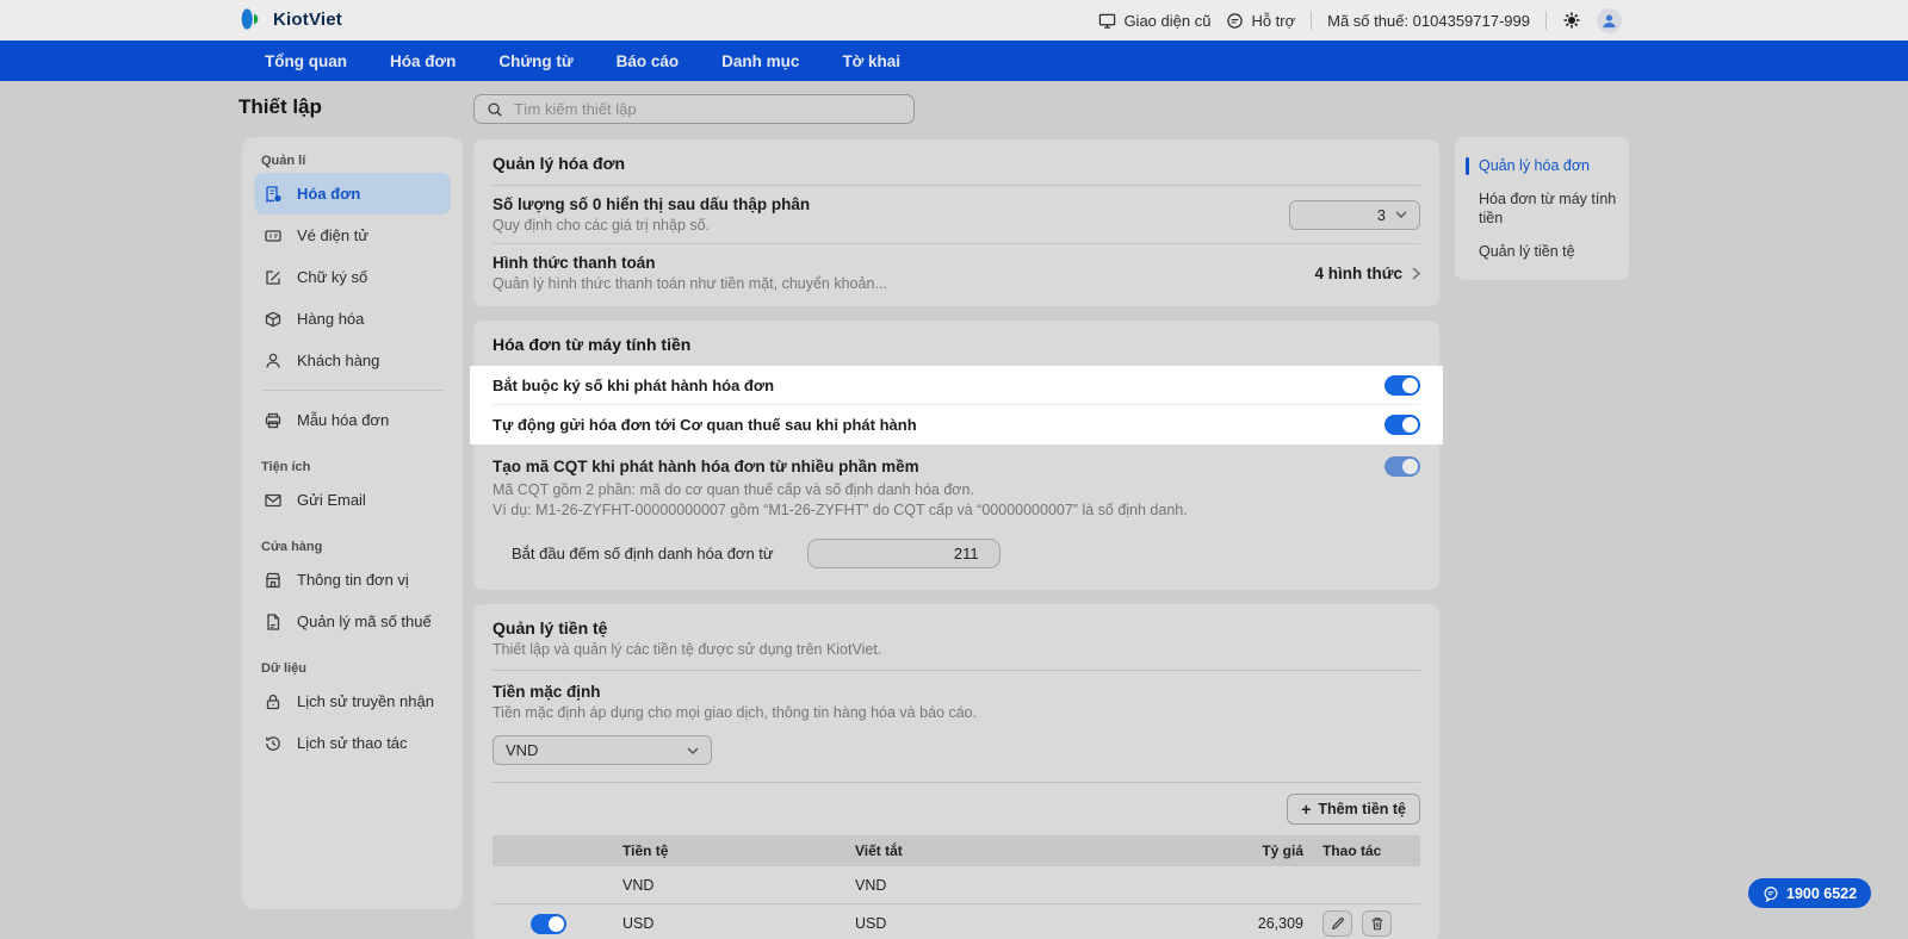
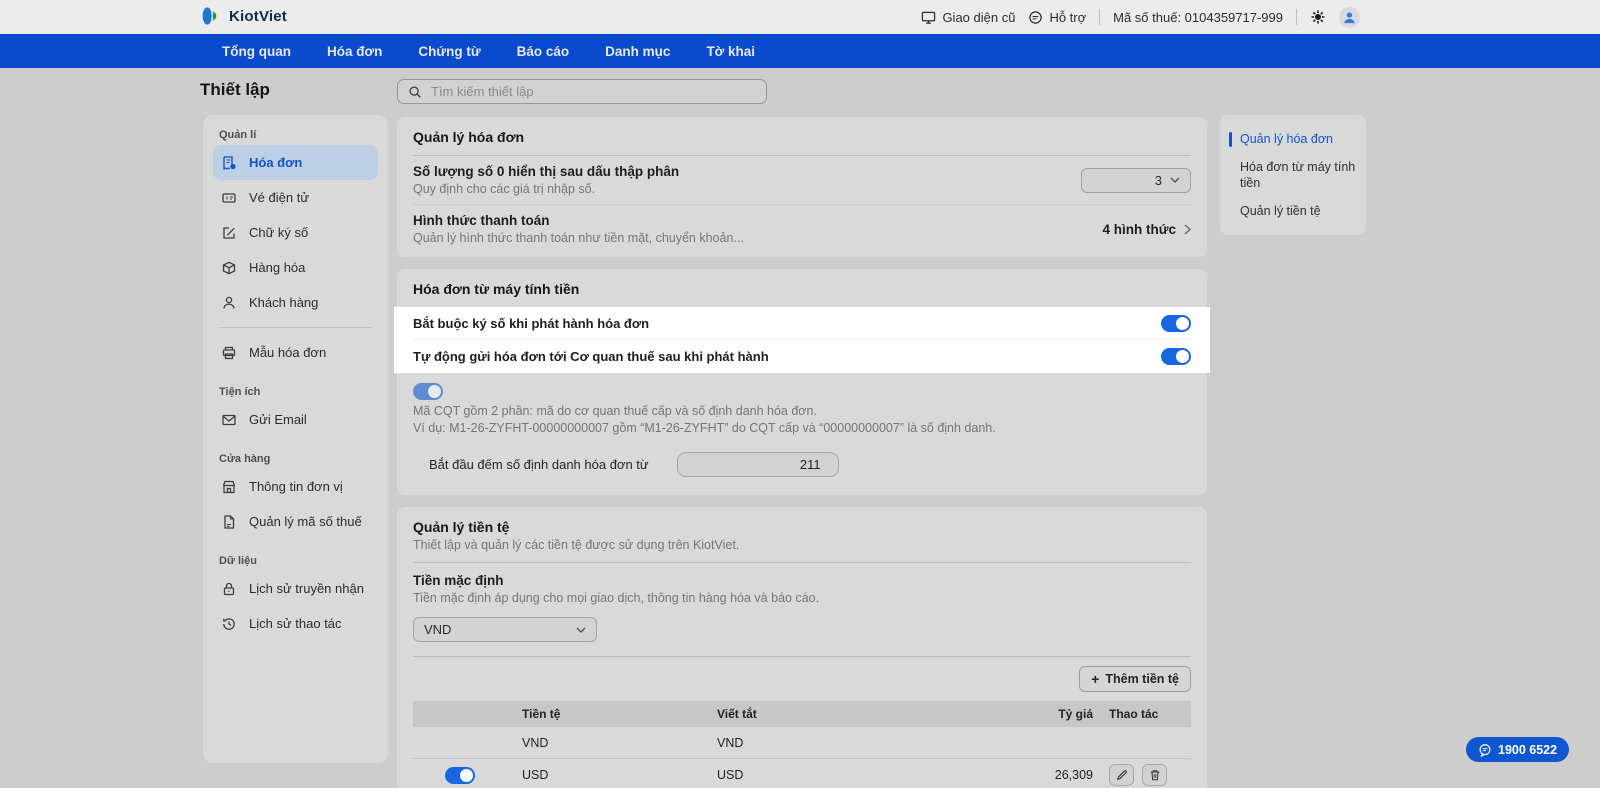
  KiotViet
  Giao diện cũ
  Hỗ trợ
  Mã số thuế: 0104359717-999
  Tổng quan
  Hóa đơn
  Chứng từ
  Báo cáo
  Danh mục
  Tờ khai
  Thiết lập
  Tìm kiếm thiết lập
  Quản lí
  Hóa đơn
  Vé điện tử
  Chữ ký số
  Hàng hóa
  Khách hàng
  Mẫu hóa đơn
  Tiện ích
  Gửi Email
  Cửa hàng
  Thông tin đơn vị
  Quản lý mã số thuế
  Dữ liệu
  Lịch sử truyền nhận
  Lịch sử thao tác
  Quản lý hóa đơn
  Số lượng số 0 hiển thị sau dấu thập phân
  Quy định cho các giá trị nhập số.
  3
  Hình thức thanh toán
  Quản lý hình thức thanh toán như tiền mặt, chuyển khoản...
  4 hình thức
  Hóa đơn từ máy tính tiền
  Bắt buộc ký số khi phát hành hóa đơn
  Tự động gửi hóa đơn tới Cơ quan thuế sau khi phát hành
- Tạo mã CQT khi phát hành hóa đơn từ nhiều phần mềm
  Mã CQT gồm 2 phần: mã do cơ quan thuế cấp và số định danh hóa đơn.
  Ví dụ: M1-26-ZYFHT-00000000007 gồm “M1-26-ZYFHT” do CQT cấp và “00000000007” là số định danh.
  Bắt đầu đếm số định danh hóa đơn từ
  211
  Quản lý tiền tệ
  Thiết lập và quản lý các tiền tệ được sử dụng trên KiotViet.
  Tiền mặc định
  Tiền mặc định áp dụng cho mọi giao dịch, thông tin hàng hóa và báo cáo.
  VND
  +
  Thêm tiền tệ
  Tiền tệ
  Viết tắt
  Tỷ giá
  Thao tác
  VND
  VND
  USD
  USD
  26,309
  Quản lý hóa đơn
  Hóa đơn từ máy tính tiền
  Quản lý tiền tệ
  1900 6522
